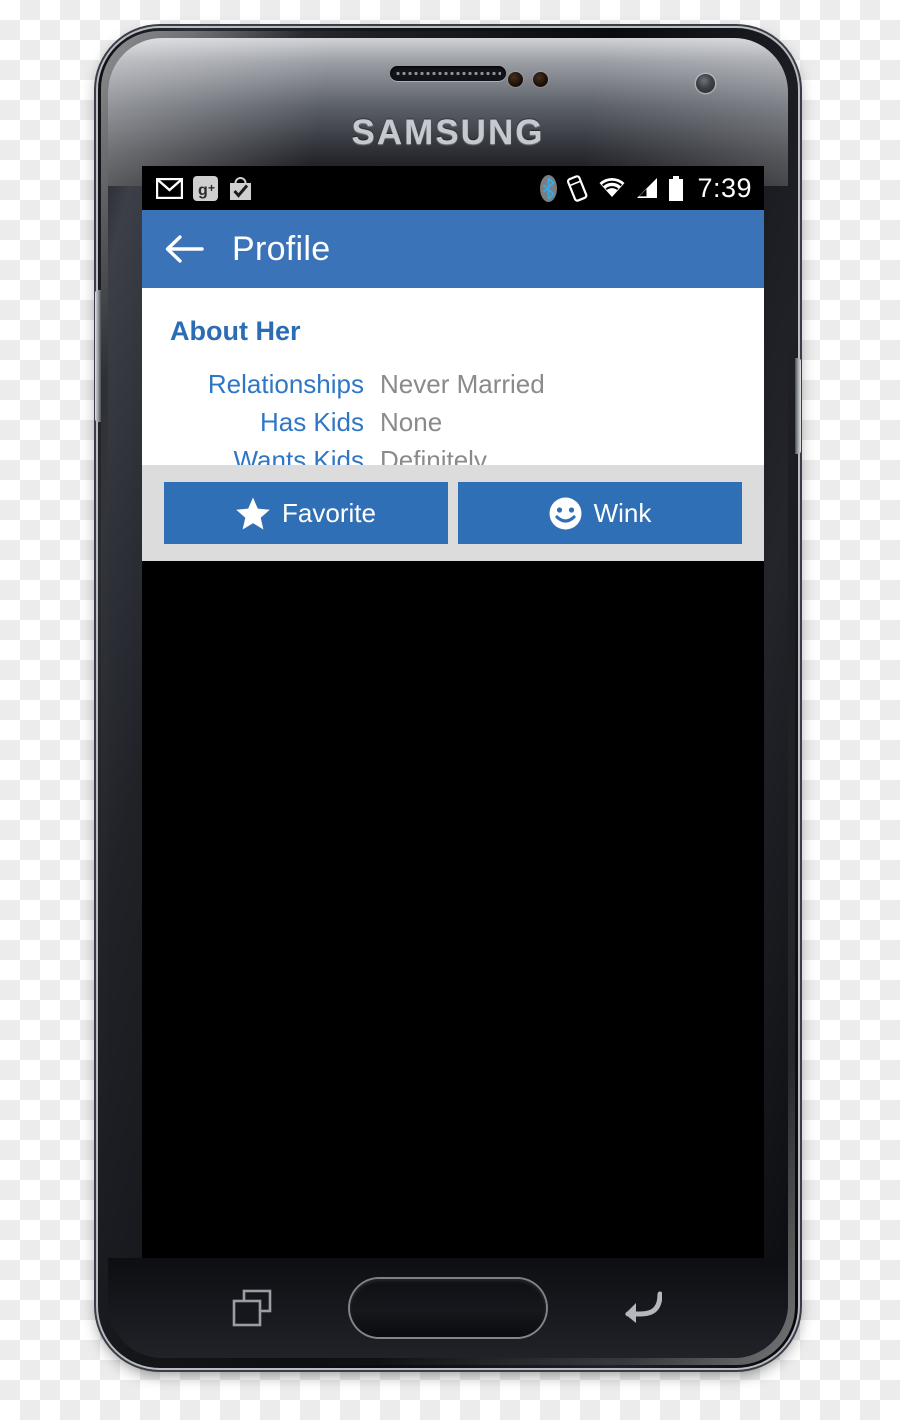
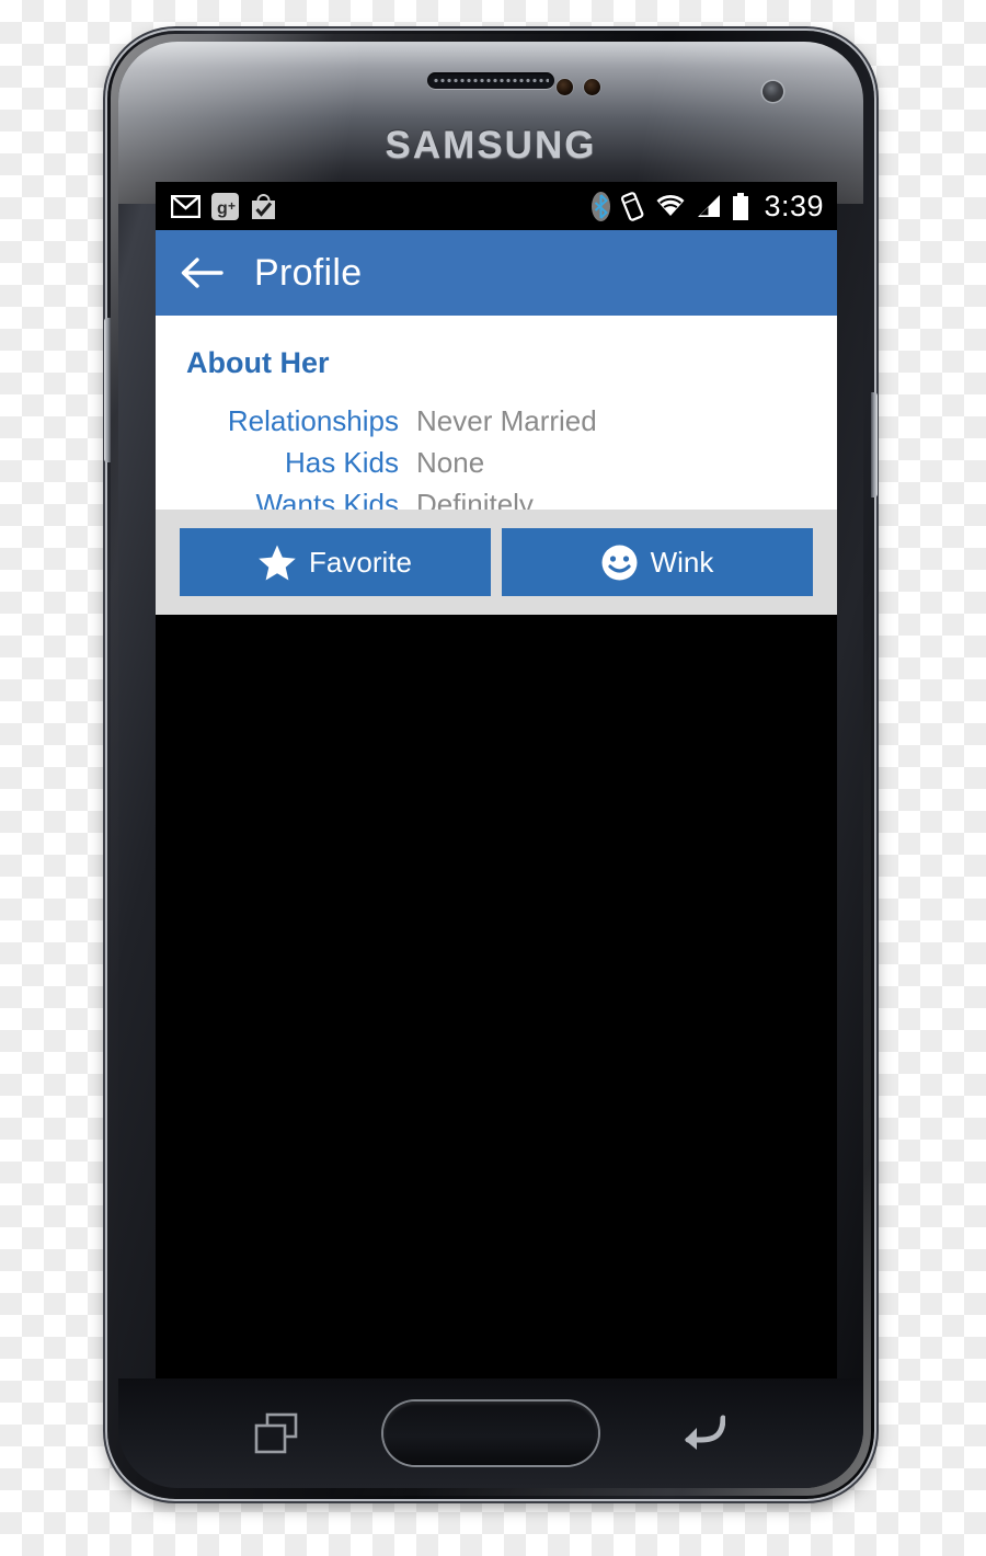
  g
  +
- 7:39
+ 3:39
  Profile
  About Her
  Relationships
  Never Married
  Has Kids
  None
  Wants Kids
  Definitely
  Favorite
  Wink
